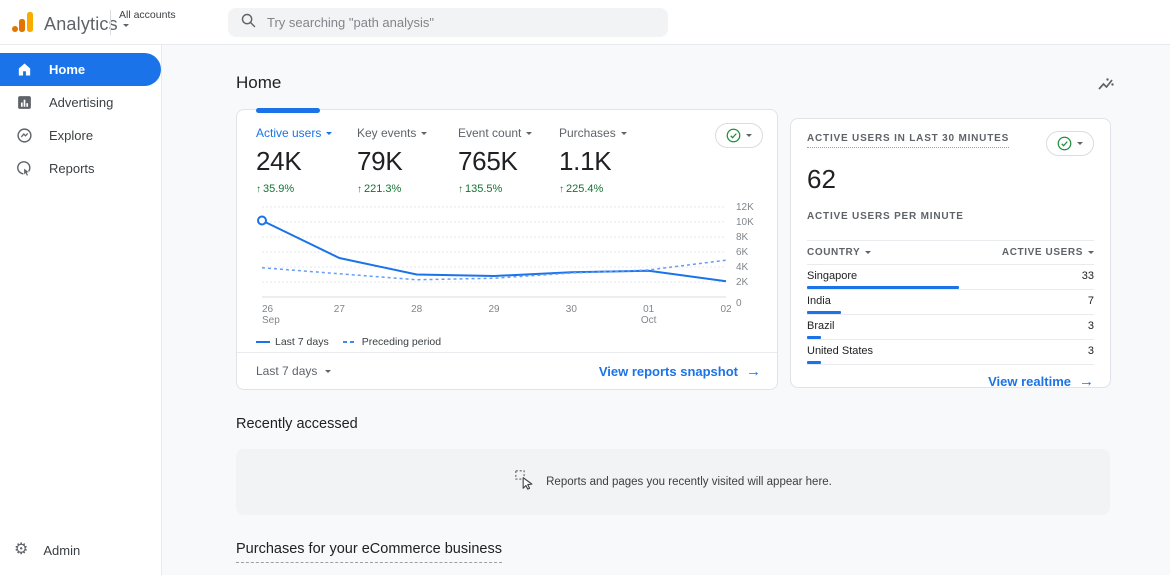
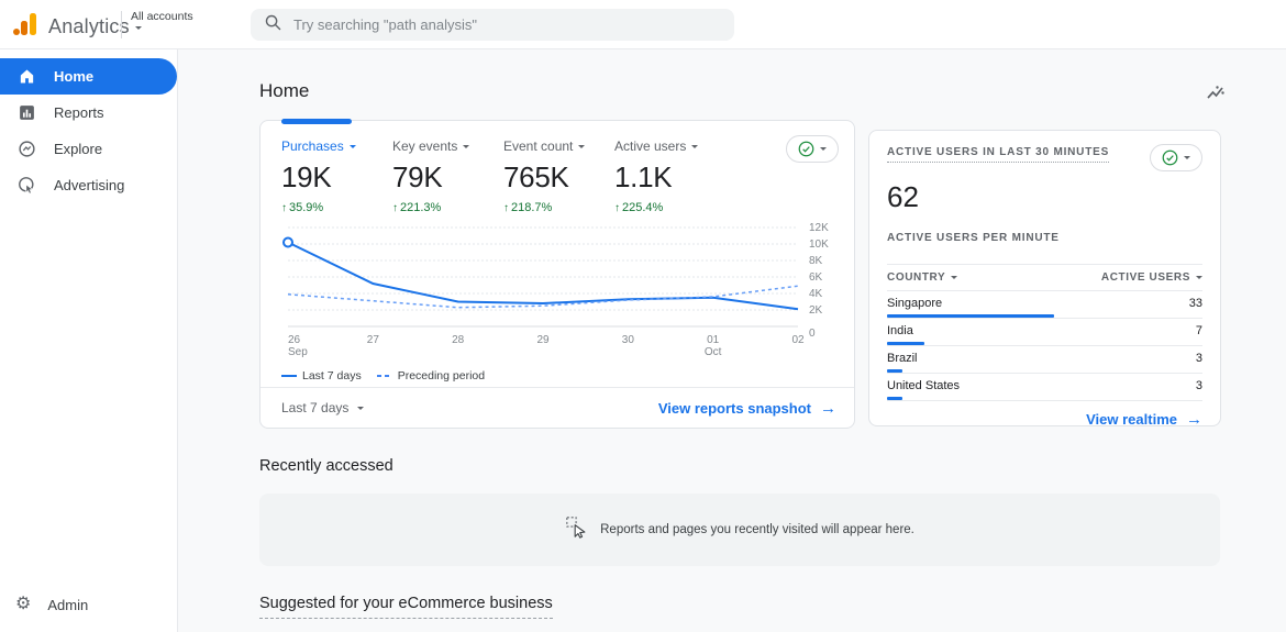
  Analytics
  All accounts
  Try searching "path analysis"
  Home
- Advertising
+ Reports
  Explore
- Reports
+ Advertising
  ⚙
  Admin
  Home
- Active users
+ Purchases
- 24K
+ 19K
  35.9%
  Key events
  79K
  221.3%
  Event count
  765K
- 135.5%
+ 218.7%
- Purchases
+ Active users
  1.1K
  225.4%
  2K
  4K
  6K
  8K
  10K
  12K
  0
  26
  Sep
  27
  28
  29
  30
  01
  Oct
  02
  Last 7 days
  Preceding period
  Last 7 days
  View reports snapshot
  →
  ACTIVE USERS IN LAST 30 MINUTES
  62
  ACTIVE USERS PER MINUTE
  COUNTRY
  ACTIVE USERS
  Singapore
  33
  India
  7
  Brazil
  3
  United States
  3
  View realtime
  →
  Recently accessed
  Reports and pages you recently visited will appear here.
- Purchases for your eCommerce business
+ Suggested for your eCommerce business
